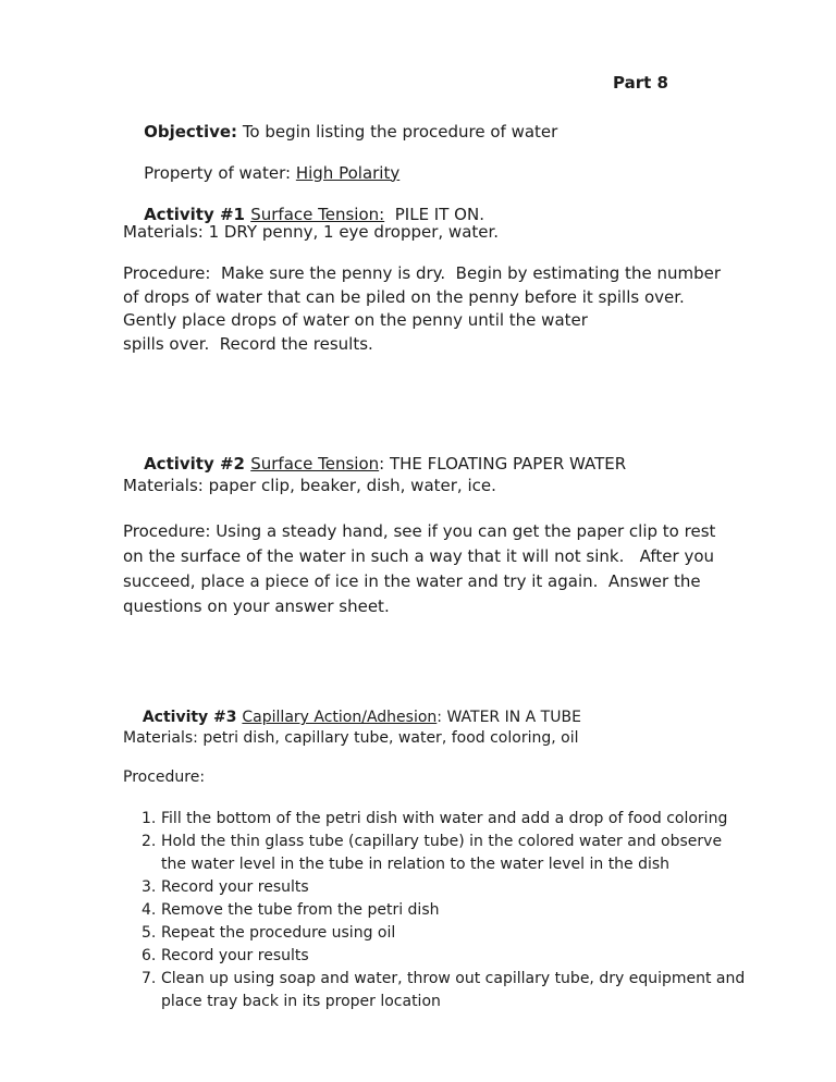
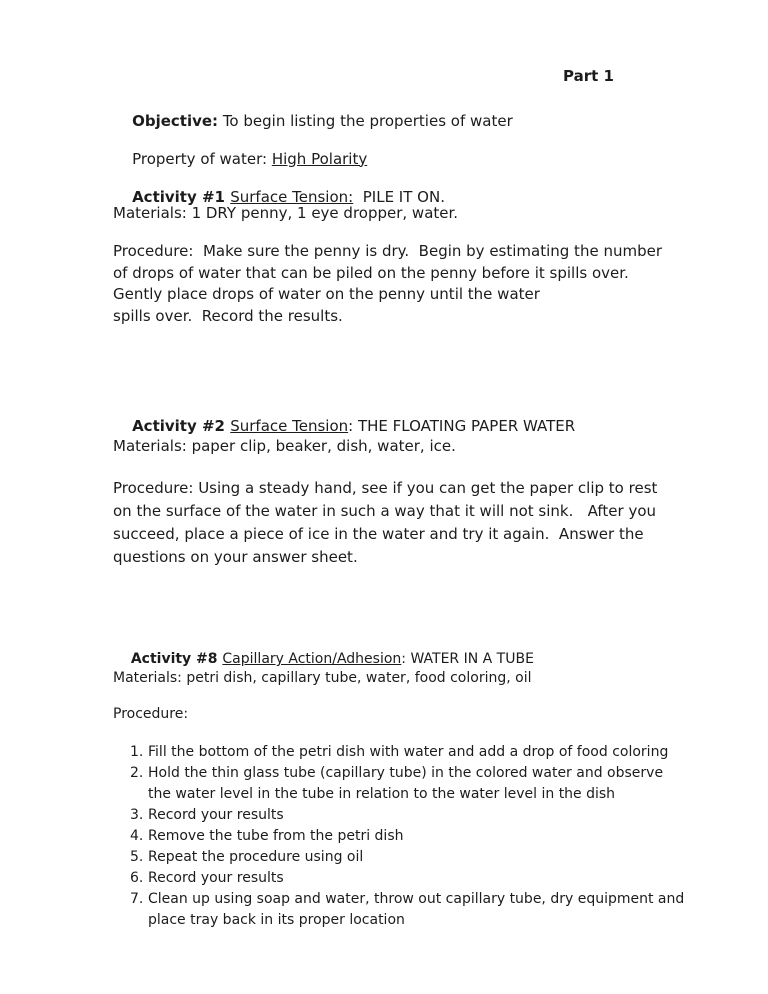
- Part 8
+ Part 1
- Objective: To begin listing the procedure of water
+ Objective: To begin listing the properties of water
  Property of water: High Polarity
  Activity #1 Surface Tension: PILE IT ON.
  Materials: 1 DRY penny, 1 eye dropper, water.
  Procedure: Make sure the penny is dry. Begin by estimating the number
  of drops of water that can be piled on the penny before it spills over.
  Gently place drops of water on the penny until the water
  spills over. Record the results.
  Activity #2 Surface Tension: THE FLOATING PAPER WATER
  Materials: paper clip, beaker, dish, water, ice.
  Procedure: Using a steady hand, see if you can get the paper clip to rest
  on the surface of the water in such a way that it will not sink. After you
  succeed, place a piece of ice in the water and try it again. Answer the
  questions on your answer sheet.
- Activity #3 Capillary Action/Adhesion: WATER IN A TUBE
+ Activity #8 Capillary Action/Adhesion: WATER IN A TUBE
  Materials: petri dish, capillary tube, water, food coloring, oil
  Procedure:
  1.
  Fill the bottom of the petri dish with water and add a drop of food coloring
  2.
  Hold the thin glass tube (capillary tube) in the colored water and observe
  the water level in the tube in relation to the water level in the dish
  3.
  Record your results
  4.
  Remove the tube from the petri dish
  5.
  Repeat the procedure using oil
  6.
  Record your results
  7.
  Clean up using soap and water, throw out capillary tube, dry equipment and
  place tray back in its proper location
